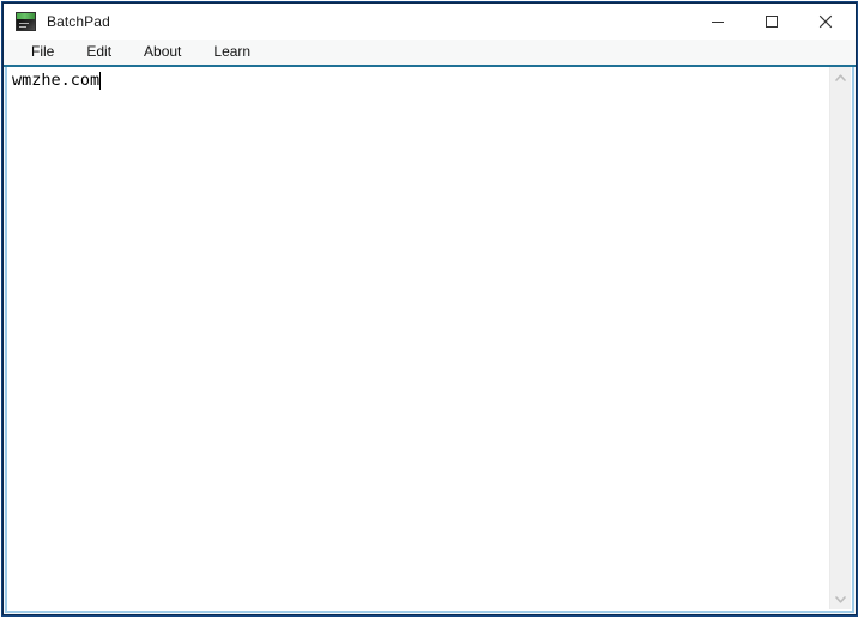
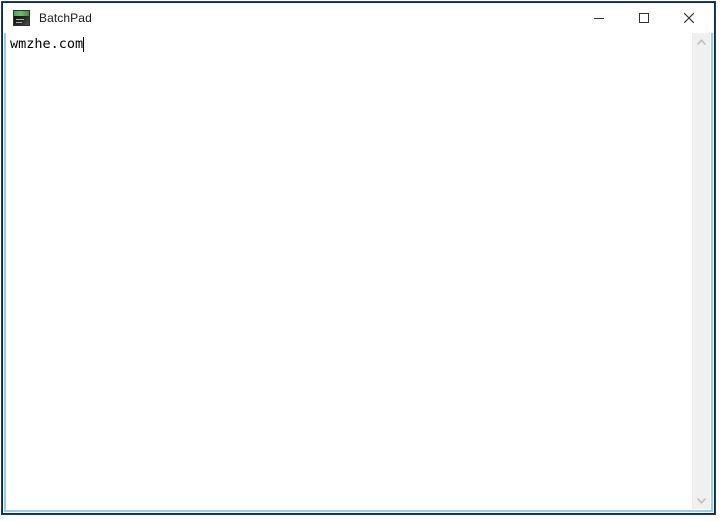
  BatchPad
- File
- Edit
- About
- Learn
  wmzhe.com
